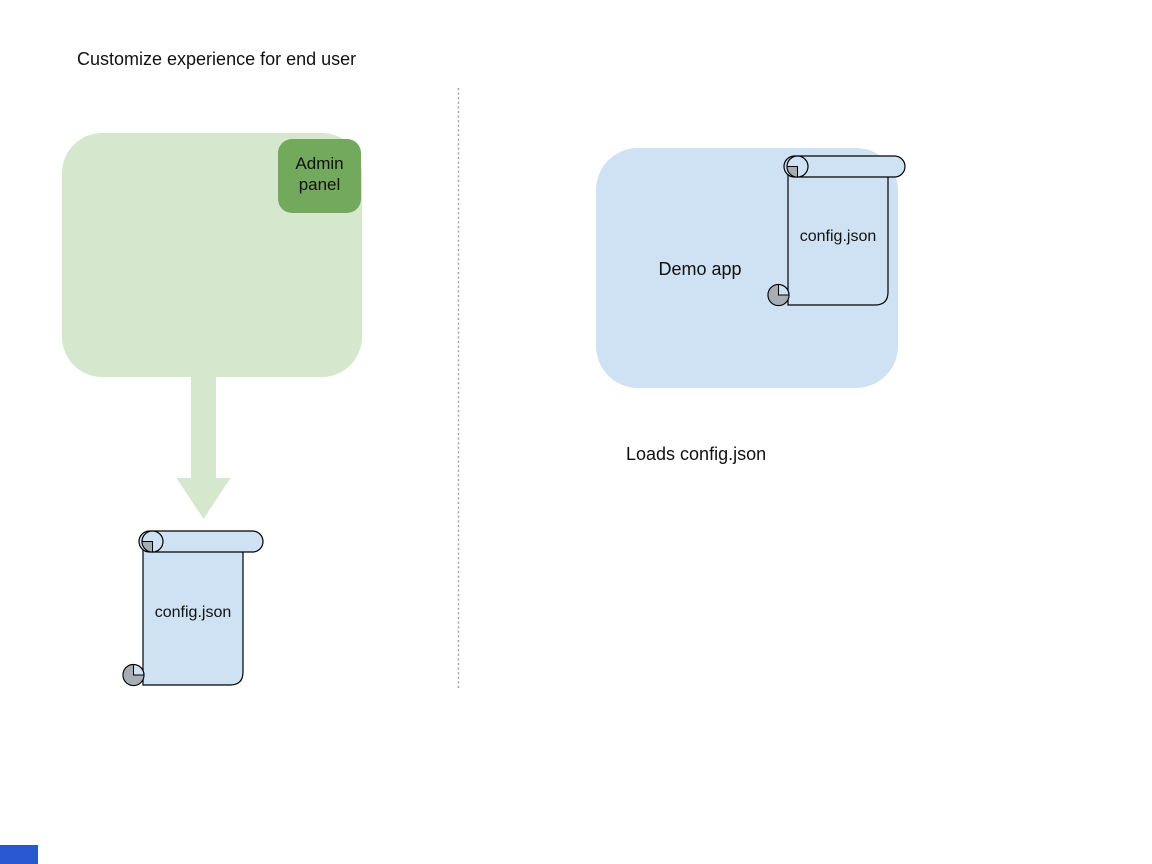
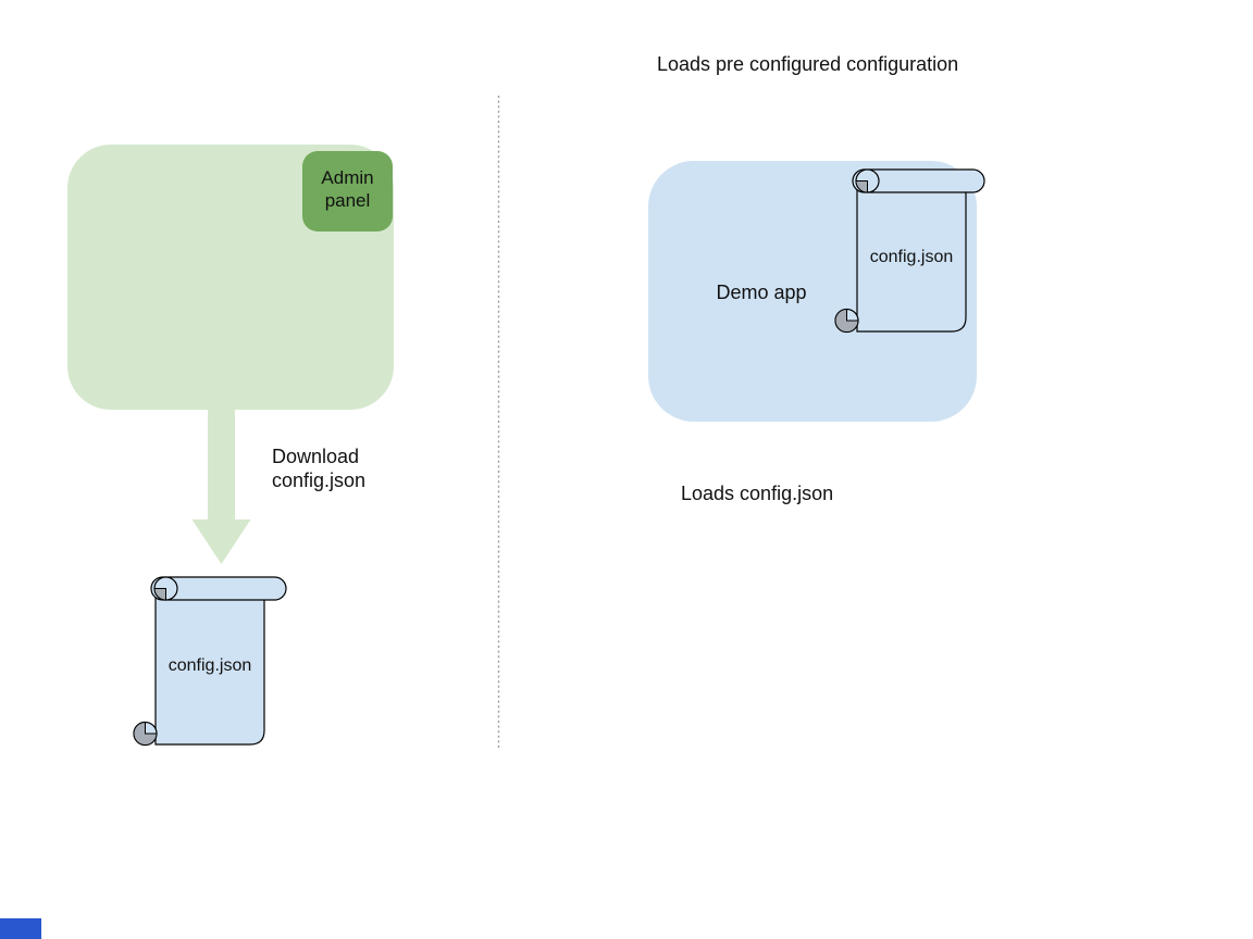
- Customize experience for end user
  Admin panel
+ Download config.json
  config.json
+ Loads pre configured configuration
  Demo app
  config.json
  Loads config.json
